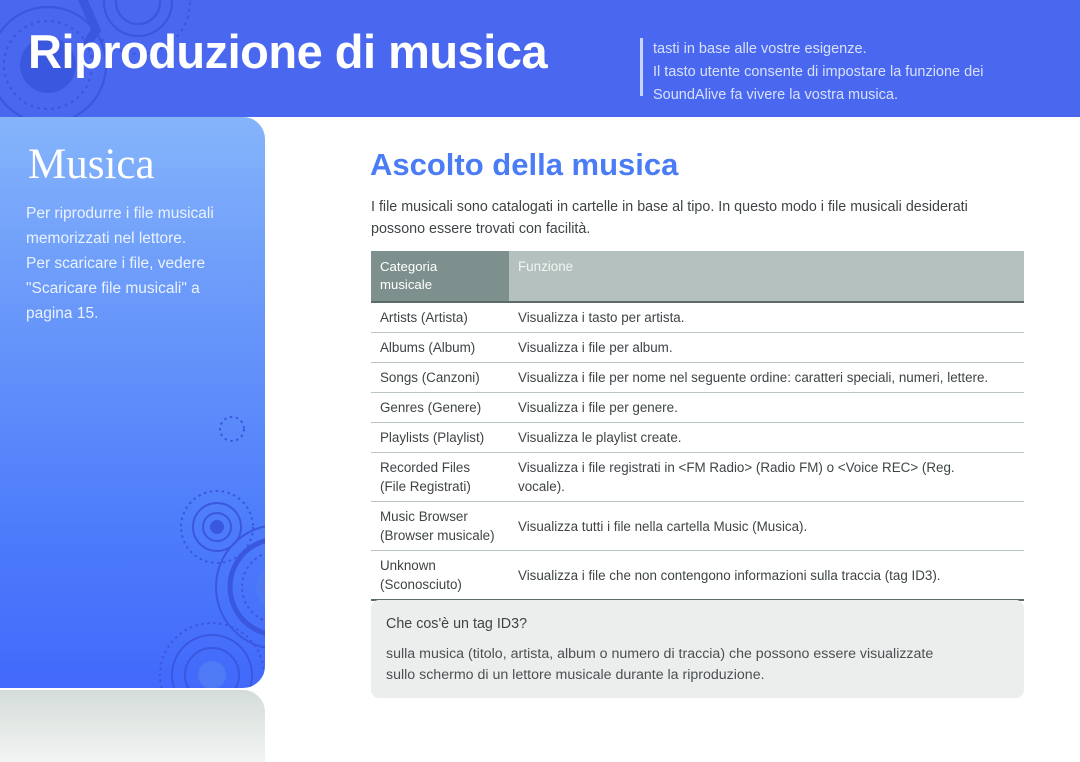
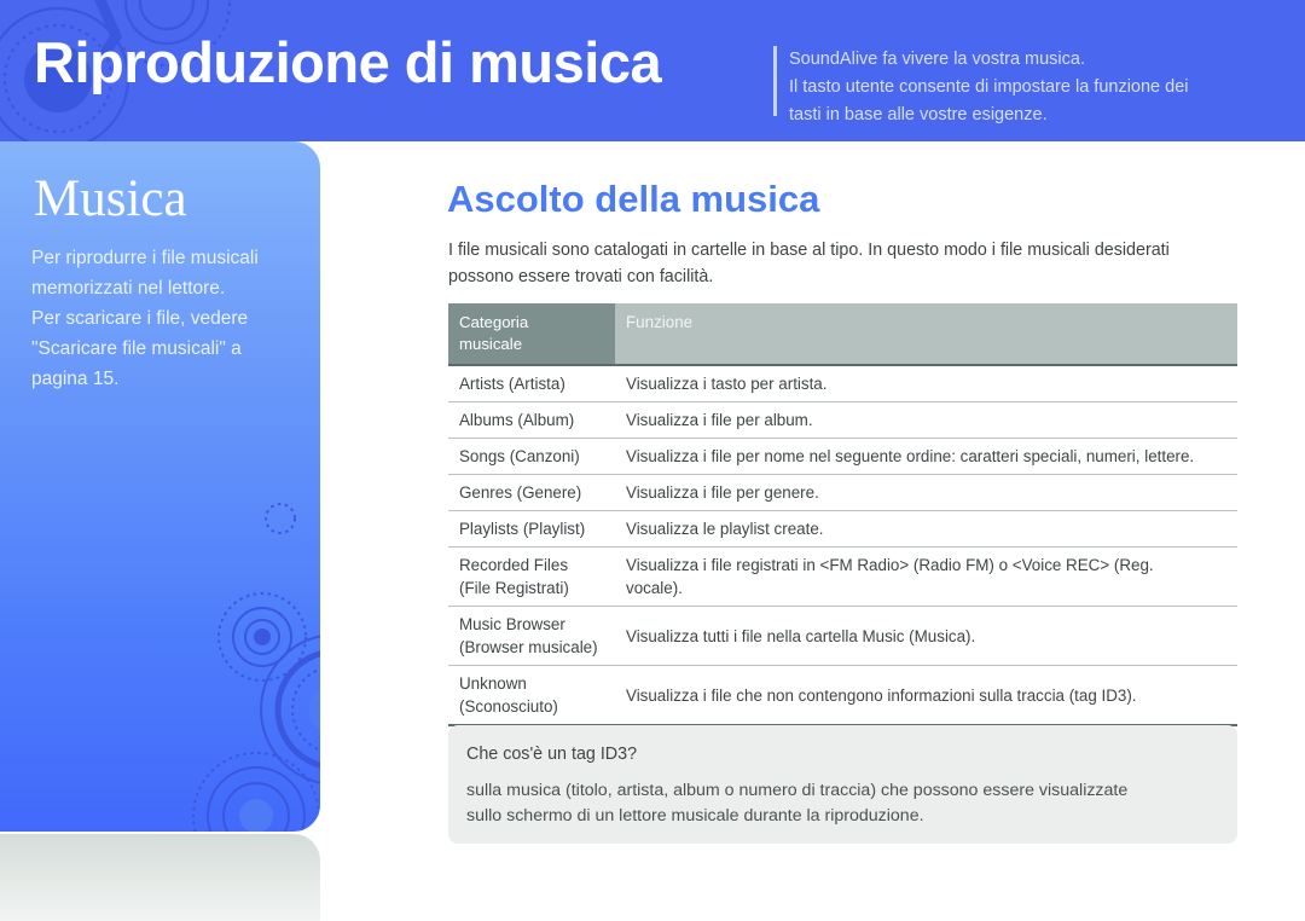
  Riproduzione di musica
- tasti in base alle vostre esigenze.
+ SoundAlive fa vivere la vostra musica.
  Il tasto utente consente di impostare la funzione dei
- SoundAlive fa vivere la vostra musica.
+ tasti in base alle vostre esigenze.
  Musica
  Per riprodurre i file musicali
  memorizzati nel lettore.
  Per scaricare i file, vedere
  "Scaricare file musicali" a
  pagina 15.
  Ascolto della musica
  I file musicali sono catalogati in cartelle in base al tipo. In questo modo i file musicali desiderati
  possono essere trovati con facilità.
  Categoria musicale	Funzione
  Artists (Artista)	Visualizza i tasto per artista.
  Albums (Album)	Visualizza i file per album.
  Songs (Canzoni)	Visualizza i file per nome nel seguente ordine: caratteri speciali, numeri, lettere.
  Genres (Genere)	Visualizza i file per genere.
  Playlists (Playlist)	Visualizza le playlist create.
  Recorded Files (File Registrati)	Visualizza i file registrati in <FM Radio> (Radio FM) o <Voice REC> (Reg. vocale).
  Music Browser (Browser musicale)	Visualizza tutti i file nella cartella Music (Musica).
  Unknown (Sconosciuto)	Visualizza i file che non contengono informazioni sulla traccia (tag ID3).
  Che cos'è un tag ID3?
  sulla musica (titolo, artista, album o numero di traccia) che possono essere visualizzate
  sullo schermo di un lettore musicale durante la riproduzione.
